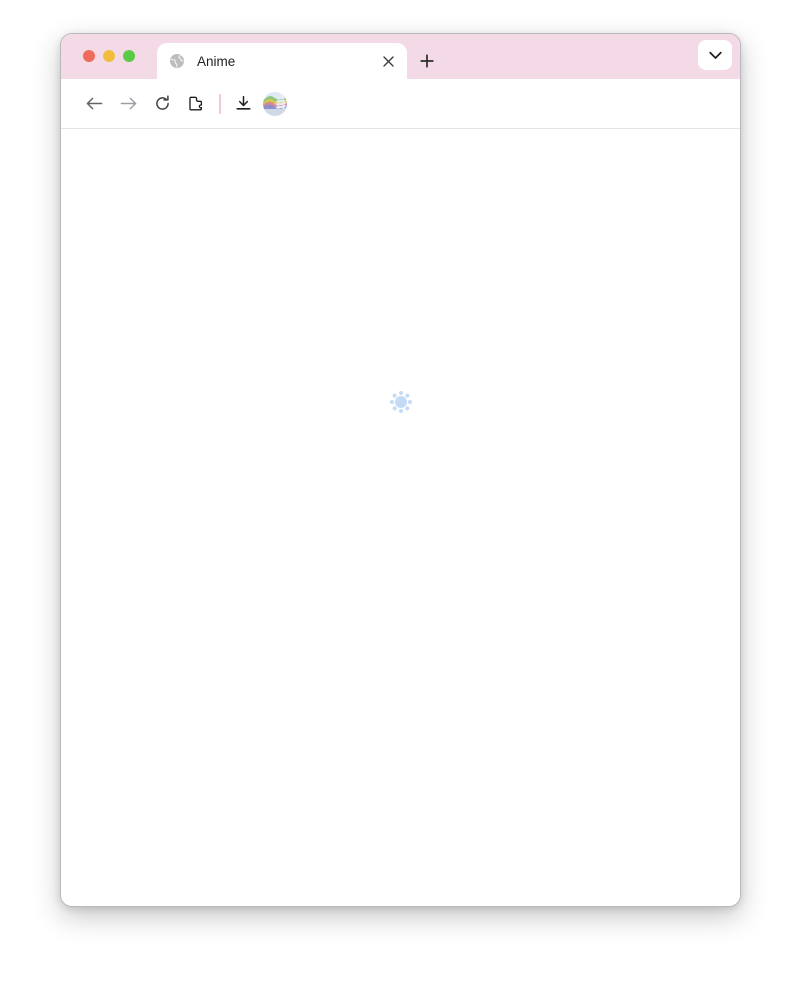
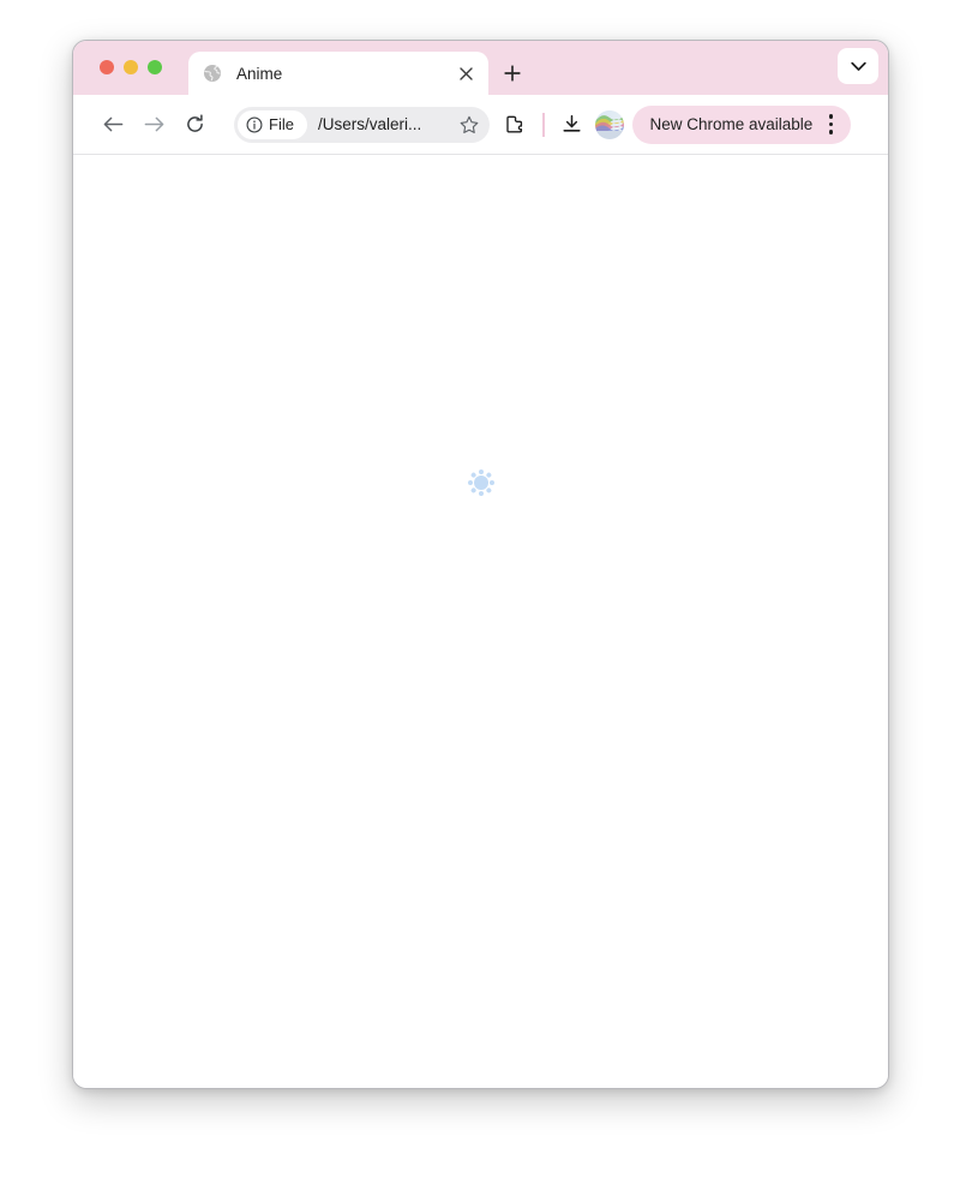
  Anime
+ File
+ /Users/valeri...
+ New Chrome available
